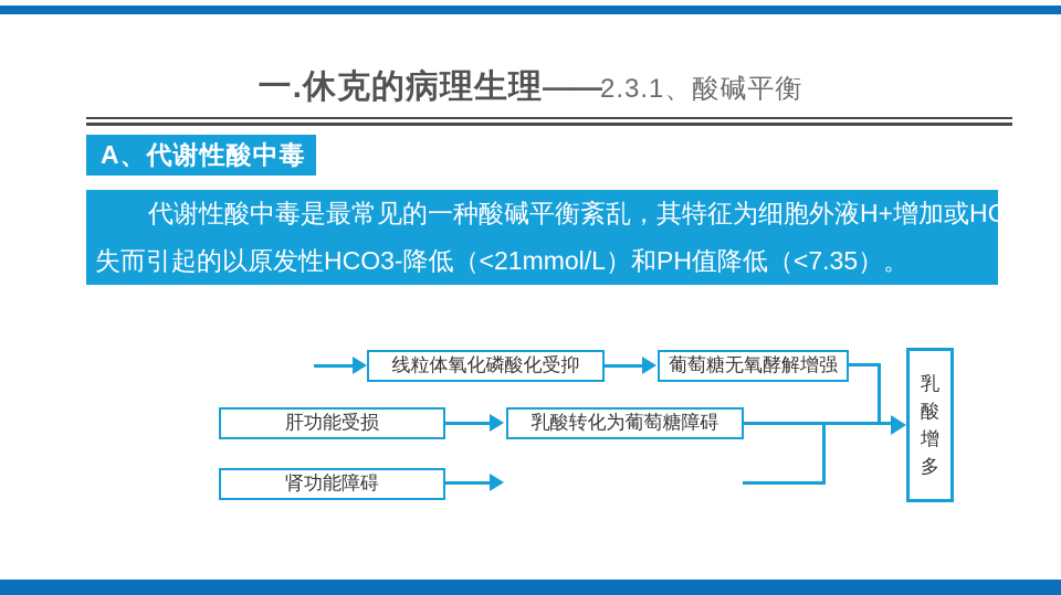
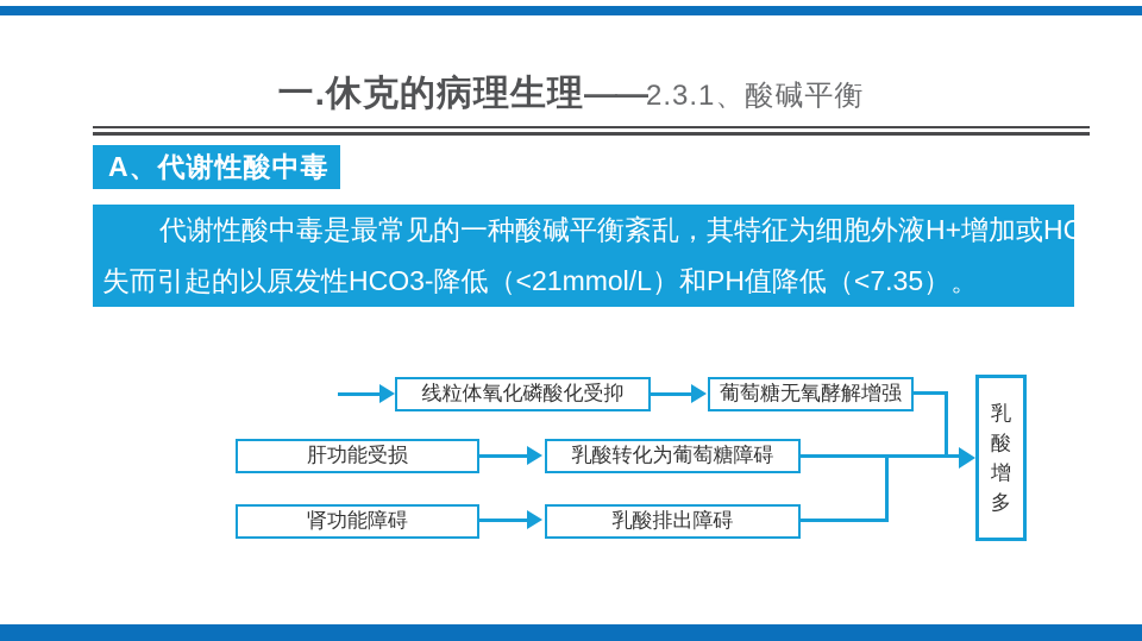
  一.休克的病理生理
  ——
  2.3.1、酸碱平衡
  A、代谢性酸中毒
  代谢性酸中毒是最常见的一种酸碱平衡紊乱，其特征为细胞外液H+增加或HCO3
  失而引起的以原发性HCO3-降低（<21mmol/L）和PH值降低（<7.35）。
  线粒体氧化磷酸化受抑
  葡萄糖无氧酵解增强
  肝功能受损
  乳酸转化为葡萄糖障碍
  肾功能障碍
+ 乳酸排出障碍
  乳酸增多
